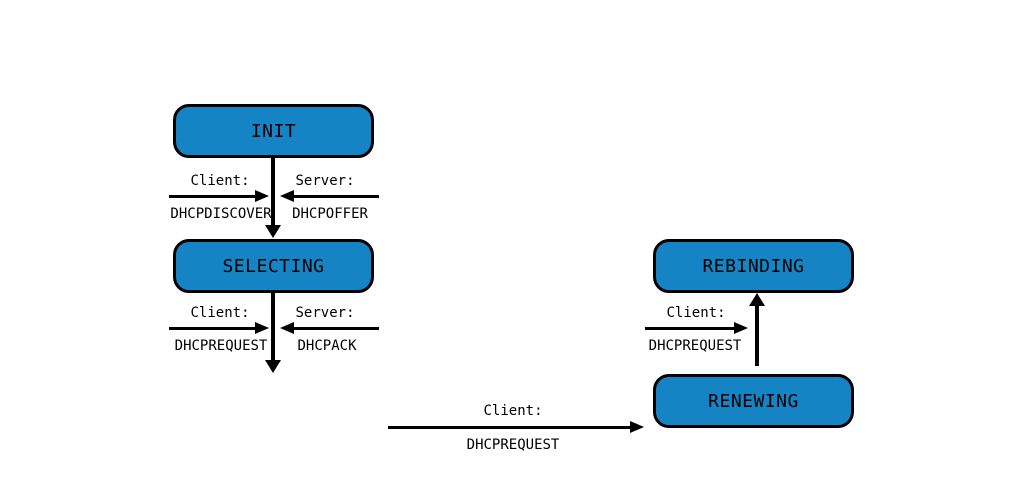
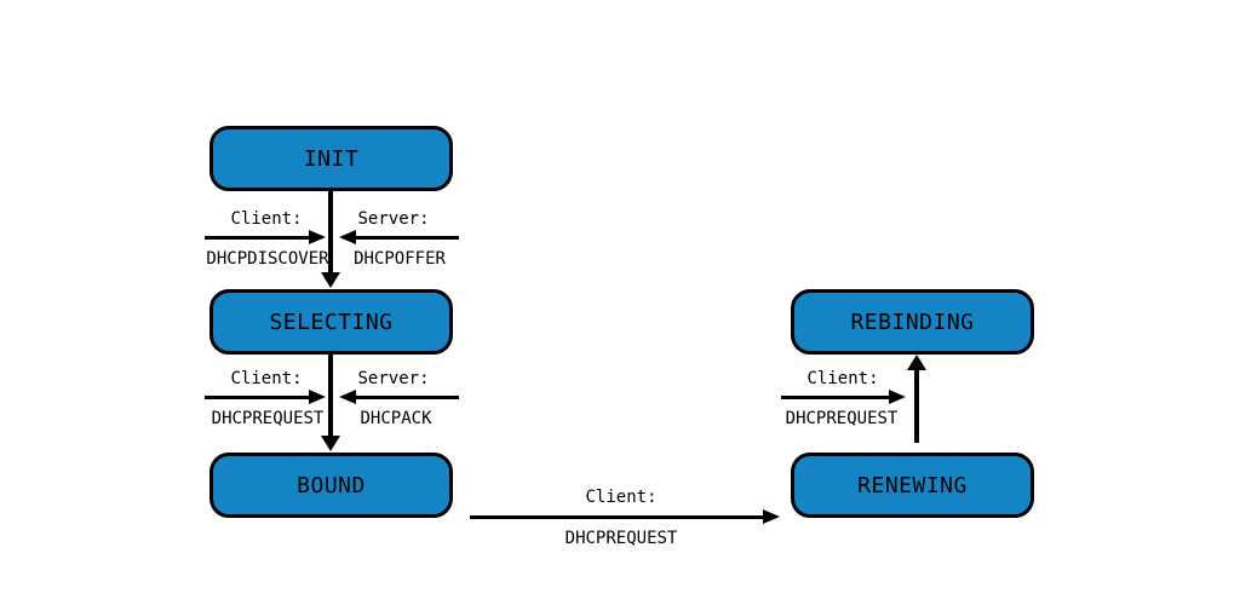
  INIT
  SELECTING
+ BOUND
  REBINDING
  RENEWING
  Client:
  Server:
  DHCPDISCOVER
  DHCPOFFER
  Client:
  Server:
  DHCPREQUEST
  DHCPACK
  Client:
  DHCPREQUEST
  Client:
  DHCPREQUEST
